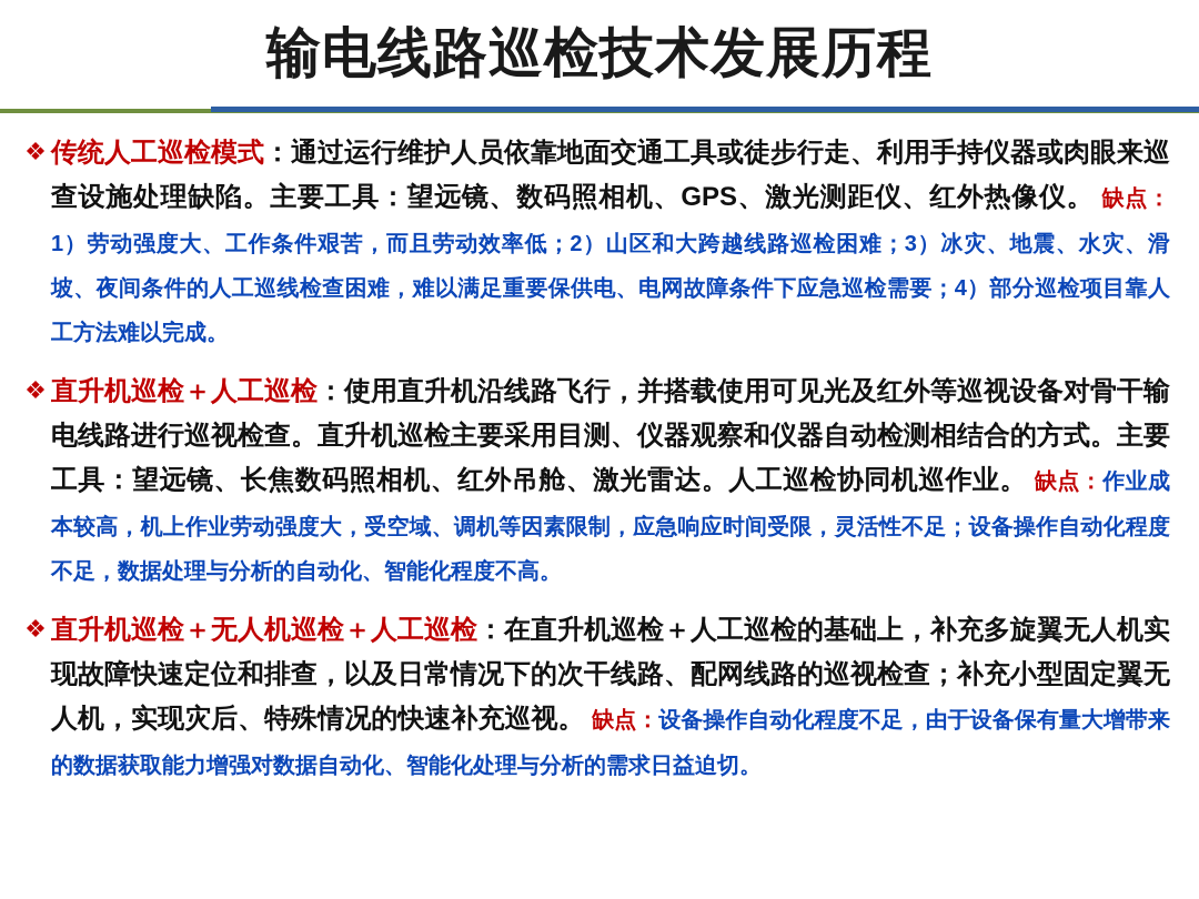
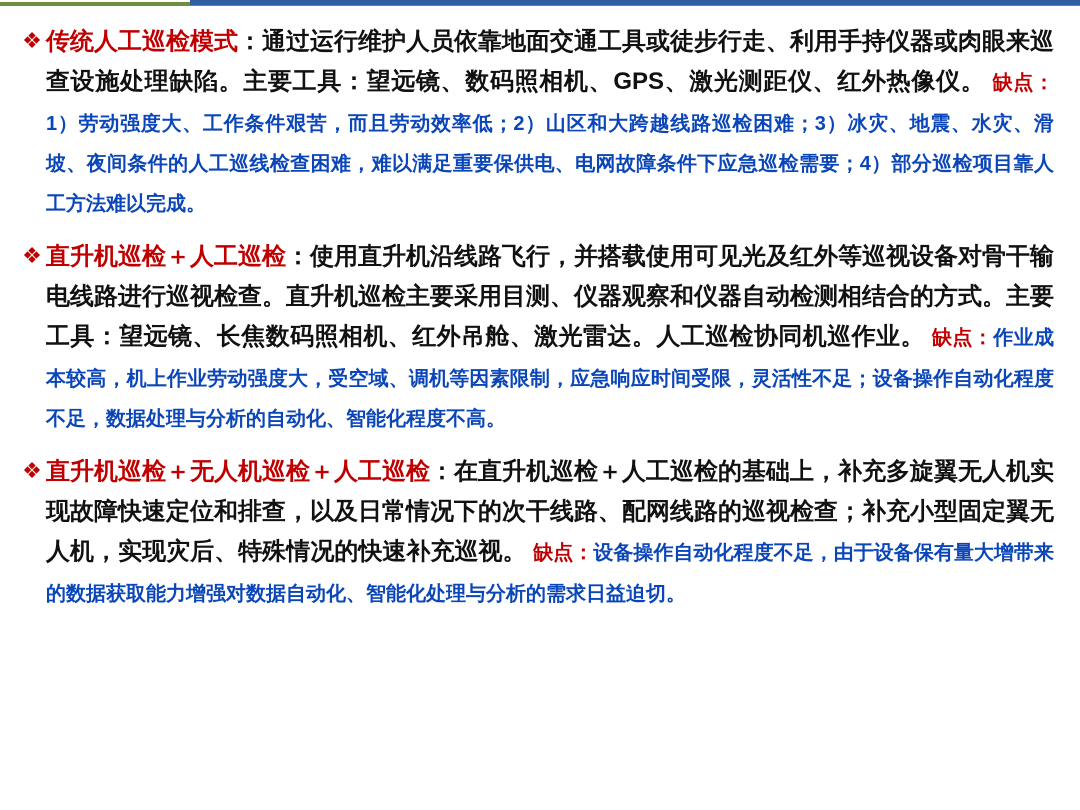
- 输电线路巡检技术发展历程
  ❖
  传统人工巡检模式：通过运行维护人员依靠地面交通工具或徒步行走、利用手持仪器或肉眼来巡查设施处理缺陷。主要工具：望远镜、数码照相机、GPS、激光测距仪、红外热像仪。 缺点：1）劳动强度大、工作条件艰苦，而且劳动效率低；2）山区和大跨越线路巡检困难；3）冰灾、地震、水灾、滑坡、夜间条件的人工巡线检查困难，难以满足重要保供电、电网故障条件下应急巡检需要；4）部分巡检项目靠人工方法难以完成。
  ❖
  直升机巡检＋人工巡检：使用直升机沿线路飞行，并搭载使用可见光及红外等巡视设备对骨干输电线路进行巡视检查。直升机巡检主要采用目测、仪器观察和仪器自动检测相结合的方式。主要工具：望远镜、长焦数码照相机、红外吊舱、激光雷达。人工巡检协同机巡作业。 缺点：作业成本较高，机上作业劳动强度大，受空域、调机等因素限制，应急响应时间受限，灵活性不足；设备操作自动化程度不足，数据处理与分析的自动化、智能化程度不高。
  ❖
  直升机巡检＋无人机巡检＋人工巡检：在直升机巡检＋人工巡检的基础上，补充多旋翼无人机实现故障快速定位和排查，以及日常情况下的次干线路、配网线路的巡视检查；补充小型固定翼无人机，实现灾后、特殊情况的快速补充巡视。 缺点：设备操作自动化程度不足，由于设备保有量大增带来的数据获取能力增强对数据自动化、智能化处理与分析的需求日益迫切。
